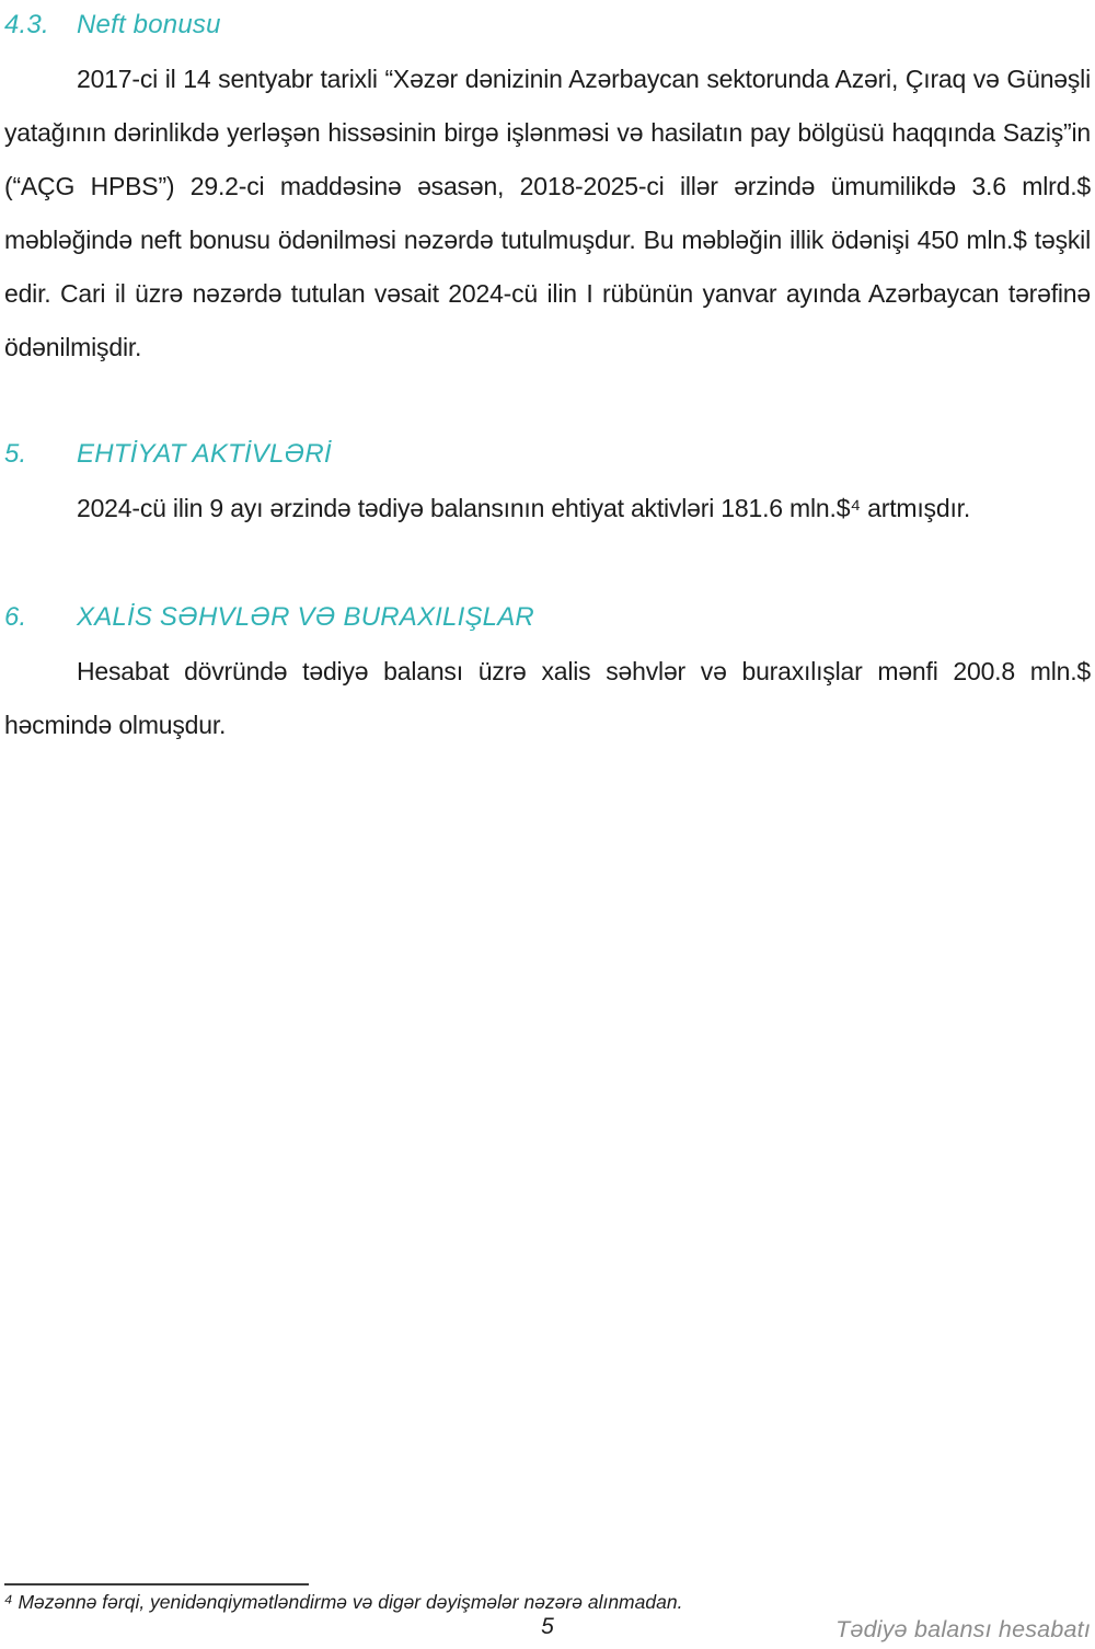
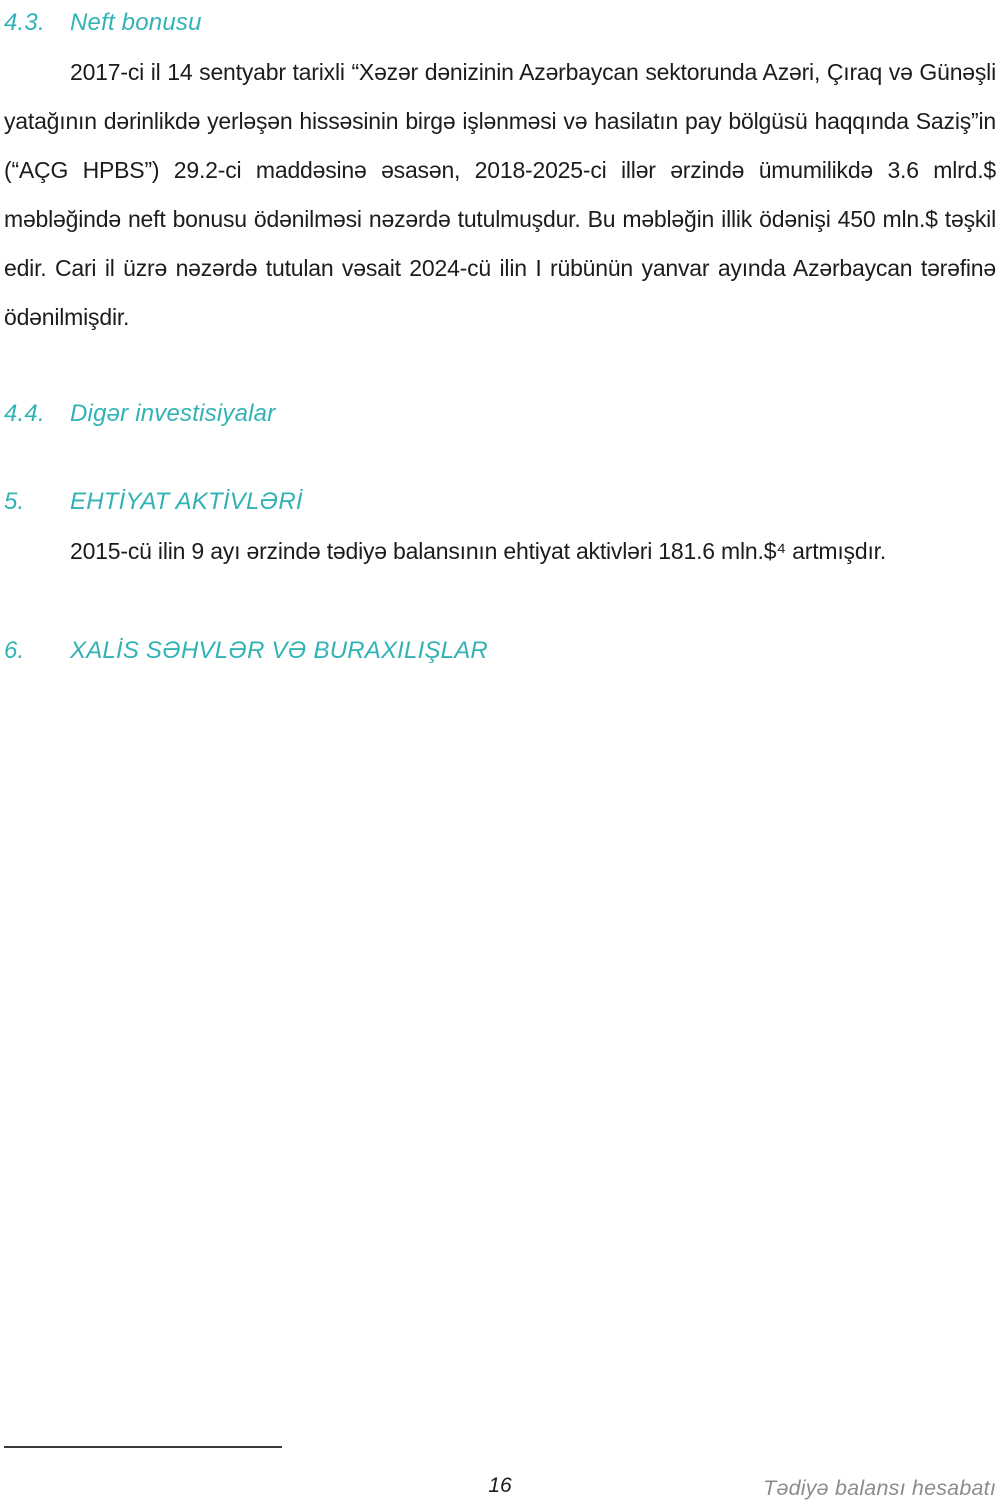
  4.3.
  Neft bonusu
  2017-ci il 14 sentyabr tarixli “Xəzər dənizinin Azərbaycan sektorunda Azəri, Çıraq və Günəşli yatağının dərinlikdə yerləşən hissəsinin birgə işlənməsi və hasilatın pay bölgüsü haqqında Saziş”in (“AÇG HPBS”) 29.2-ci maddəsinə əsasən, 2018-2025-ci illər ərzində ümumilikdə 3.6 mlrd.$ məbləğində neft bonusu ödənilməsi nəzərdə tutulmuşdur. Bu məbləğin illik ödənişi 450 mln.$ təşkil edir. Cari il üzrə nəzərdə tutulan vəsait 2024-cü ilin I rübünün yanvar ayında Azərbaycan tərəfinə ödənilmişdir.
+ 4.4.
+ Digər investisiyalar
  5.
  EHTİYAT AKTİVLƏRİ
- 2024-cü ilin 9 ayı ərzində tədiyə balansının ehtiyat aktivləri 181.6 mln.$⁴ artmışdır.
+ 2015-cü ilin 9 ayı ərzində tədiyə balansının ehtiyat aktivləri 181.6 mln.$⁴ artmışdır.
  6.
  XALİS SƏHVLƏR VƏ BURAXILIŞLAR
- Hesabat dövründə tədiyə balansı üzrə xalis səhvlər və buraxılışlar mənfi 200.8 mln.$ həcmində olmuşdur.
- ⁴ Məzənnə fərqi, yenidənqiymətləndirmə və digər dəyişmələr nəzərə alınmadan.
- 5
+ 16
  Tədiyə balansı hesabatı
